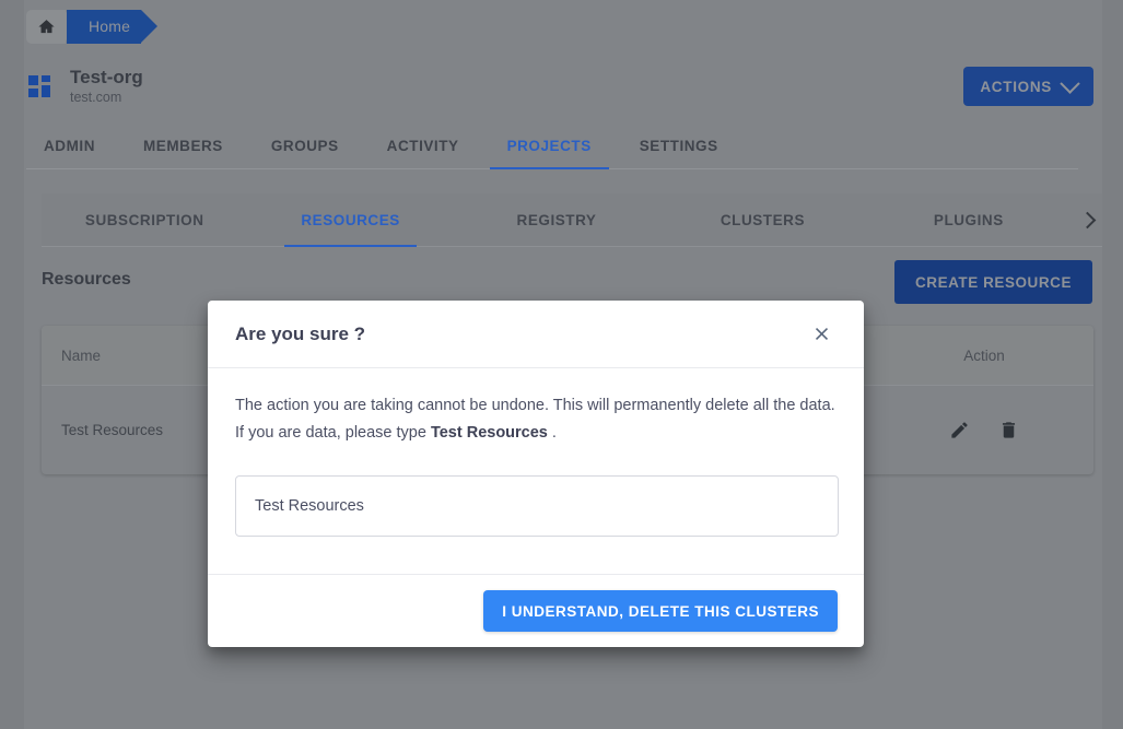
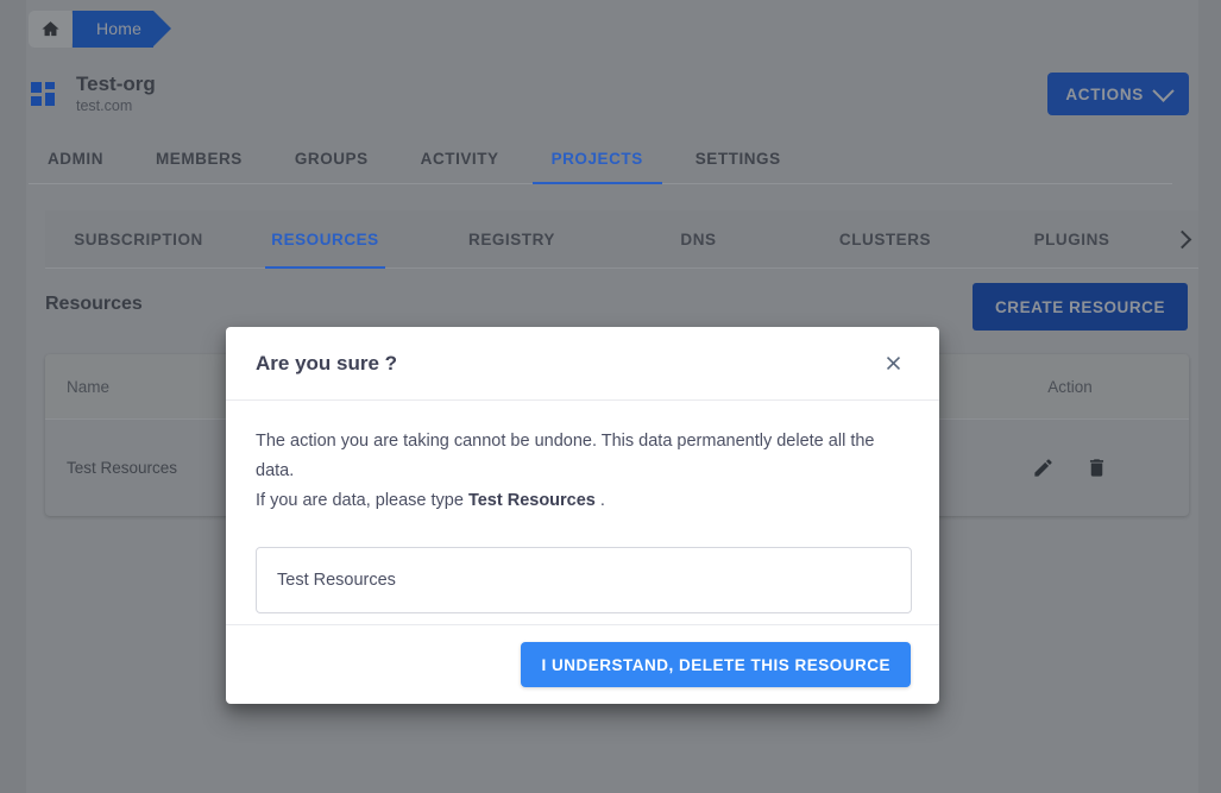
  Home
  Test-org
  test.com
  ACTIONS
  ADMIN
  MEMBERS
  GROUPS
  ACTIVITY
  PROJECTS
  SETTINGS
  SUBSCRIPTION
  RESOURCES
  REGISTRY
+ DNS
  CLUSTERS
  PLUGINS
  Resources
  CREATE RESOURCE
  Name
  Action
  Test Resources
  Are you sure ?
- The action you are taking cannot be undone. This will permanently delete all the data.
+ The action you are taking cannot be undone. This data permanently delete all the data.
  If you are data, please type Test Resources .
  Test Resources
- I UNDERSTAND, DELETE THIS CLUSTERS
+ I UNDERSTAND, DELETE THIS RESOURCE
